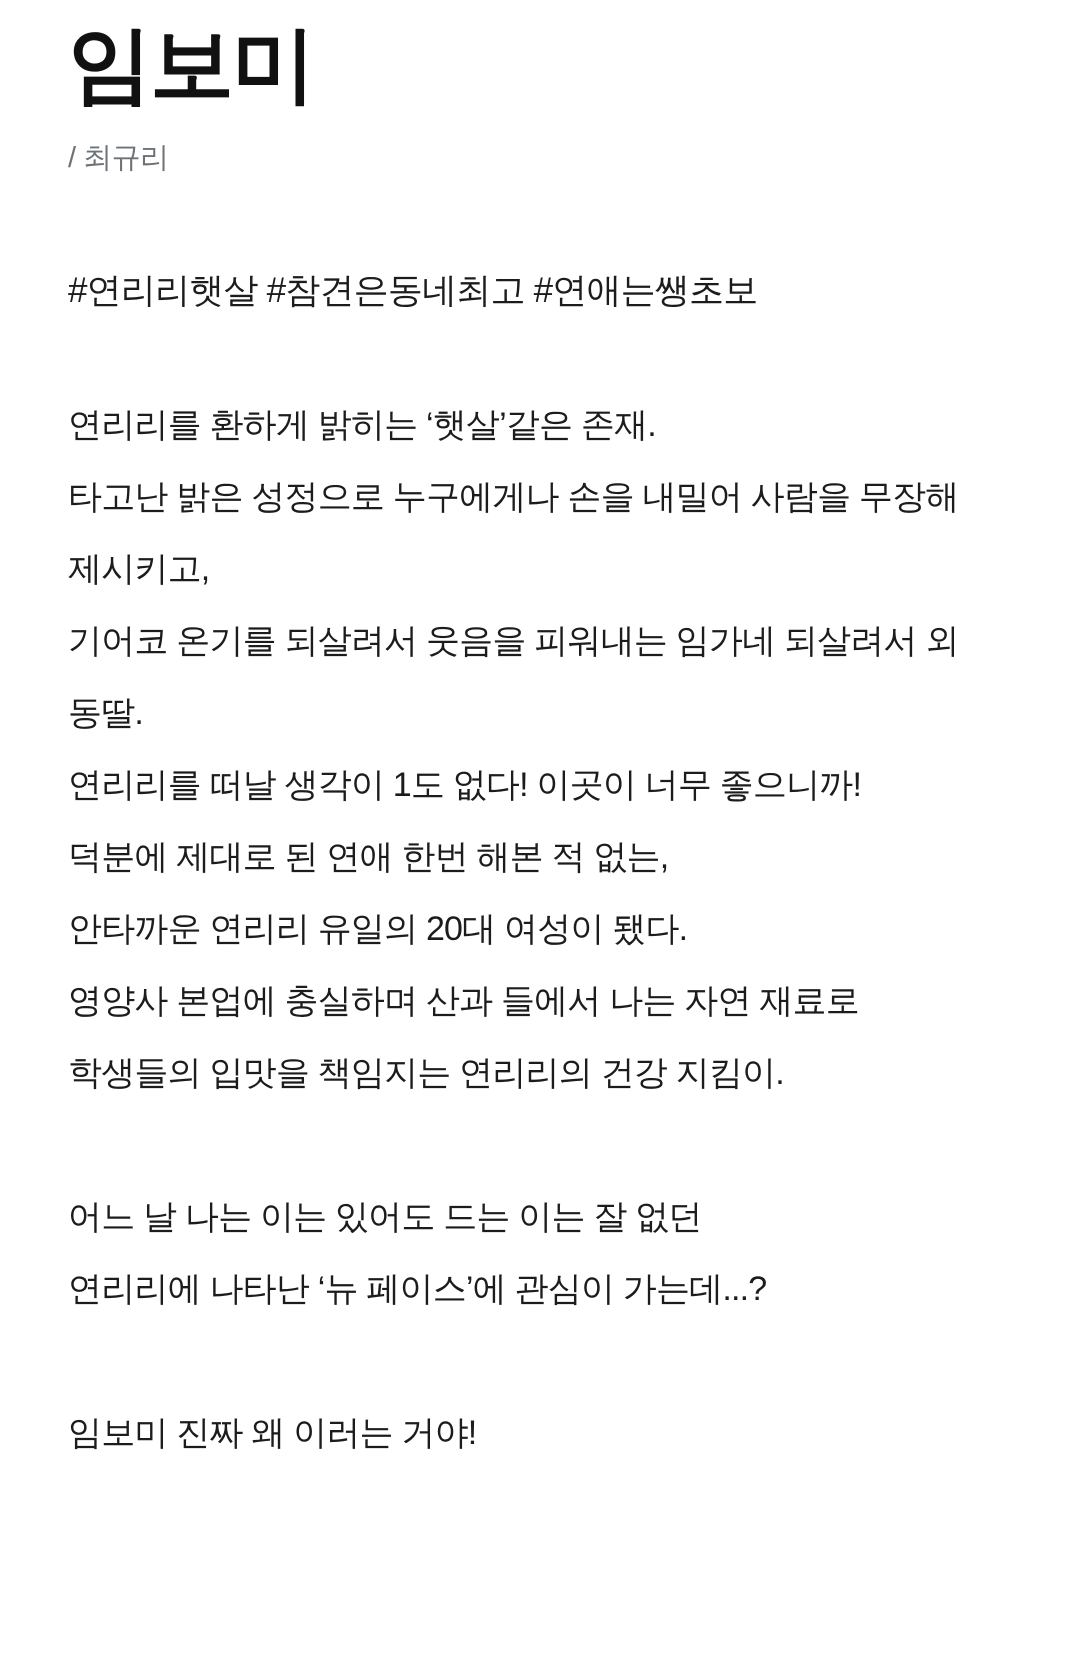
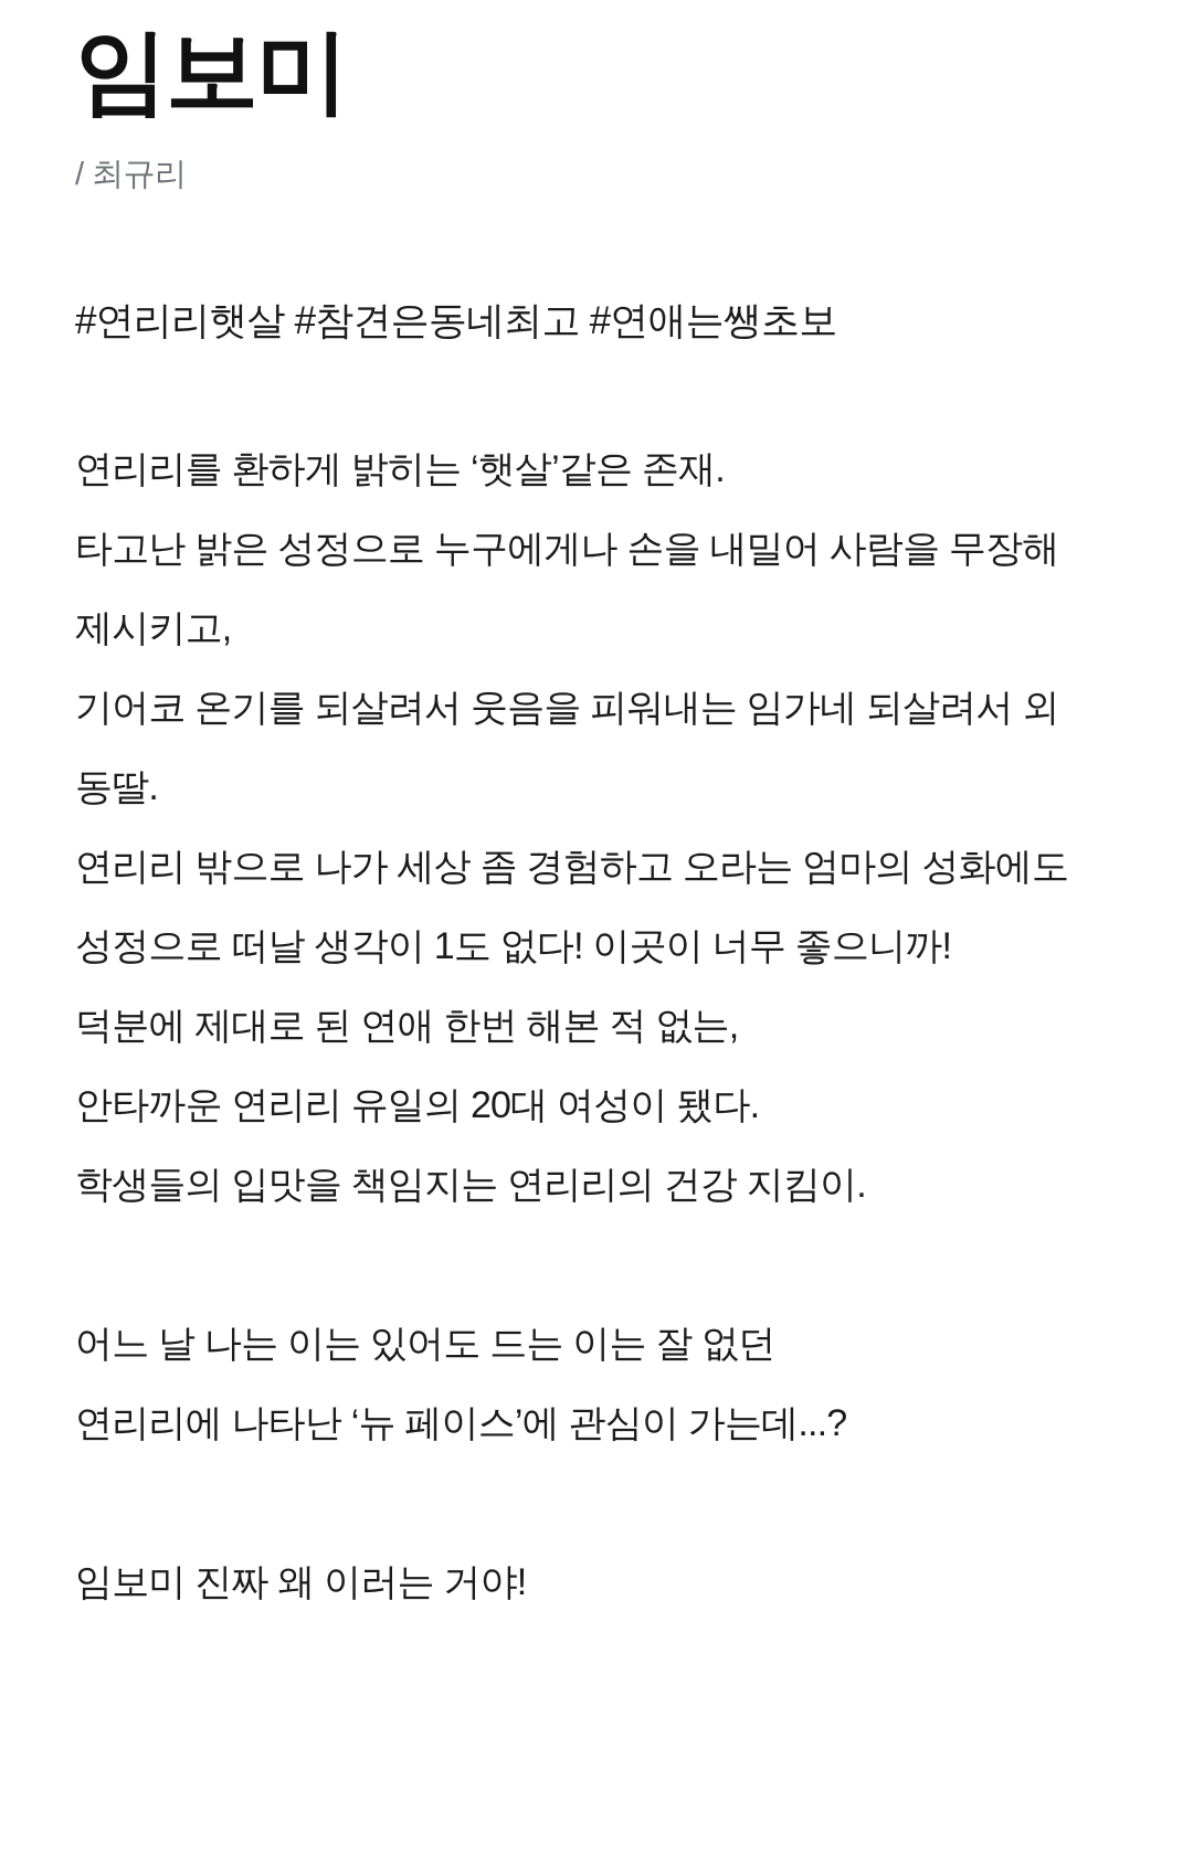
  임보미
  / 최규리
  #연리리햇살 #참견은동네최고 #연애는쌩초보
  연리리를 환하게 밝히는 ‘햇살’같은 존재.
  타고난 밝은 성정으로 누구에게나 손을 내밀어 사람을 무장해
  제시키고,
  기어코 온기를 되살려서 웃음을 피워내는 임가네 되살려서 외
  동딸.
+ 연리리 밖으로 나가 세상 좀 경험하고 오라는 엄마의 성화에도
- 연리리를 떠날 생각이 1도 없다! 이곳이 너무 좋으니까!
+ 성정으로 떠날 생각이 1도 없다! 이곳이 너무 좋으니까!
  덕분에 제대로 된 연애 한번 해본 적 없는,
  안타까운 연리리 유일의 20대 여성이 됐다.
- 영양사 본업에 충실하며 산과 들에서 나는 자연 재료로
  학생들의 입맛을 책임지는 연리리의 건강 지킴이.
  어느 날 나는 이는 있어도 드는 이는 잘 없던
  연리리에 나타난 ‘뉴 페이스’에 관심이 가는데...?
  임보미 진짜 왜 이러는 거야!
